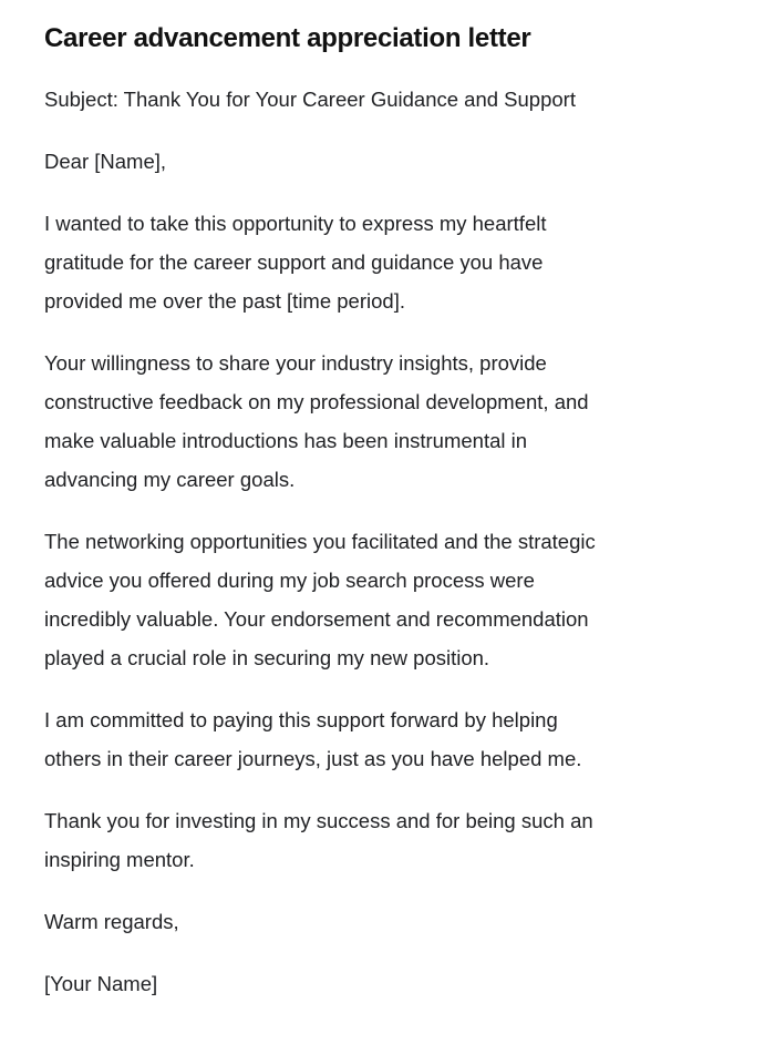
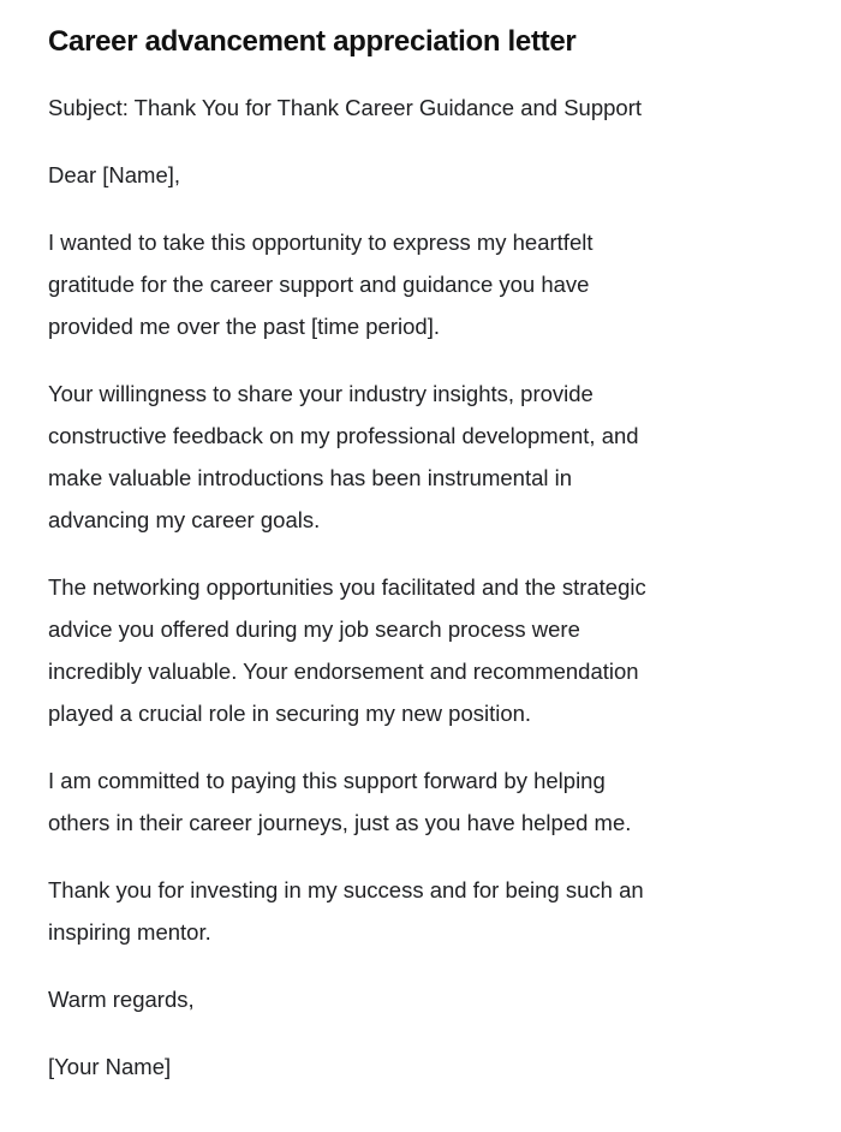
  Career advancement appreciation letter
- Subject: Thank You for Your Career Guidance and Support
+ Subject: Thank You for Thank Career Guidance and Support
  Dear [Name],
  I wanted to take this opportunity to express my heartfelt
  gratitude for the career support and guidance you have
  provided me over the past [time period].
  Your willingness to share your industry insights, provide
  constructive feedback on my professional development, and
  make valuable introductions has been instrumental in
  advancing my career goals.
  The networking opportunities you facilitated and the strategic
  advice you offered during my job search process were
  incredibly valuable. Your endorsement and recommendation
  played a crucial role in securing my new position.
  I am committed to paying this support forward by helping
  others in their career journeys, just as you have helped me.
  Thank you for investing in my success and for being such an
  inspiring mentor.
  Warm regards,
  [Your Name]
